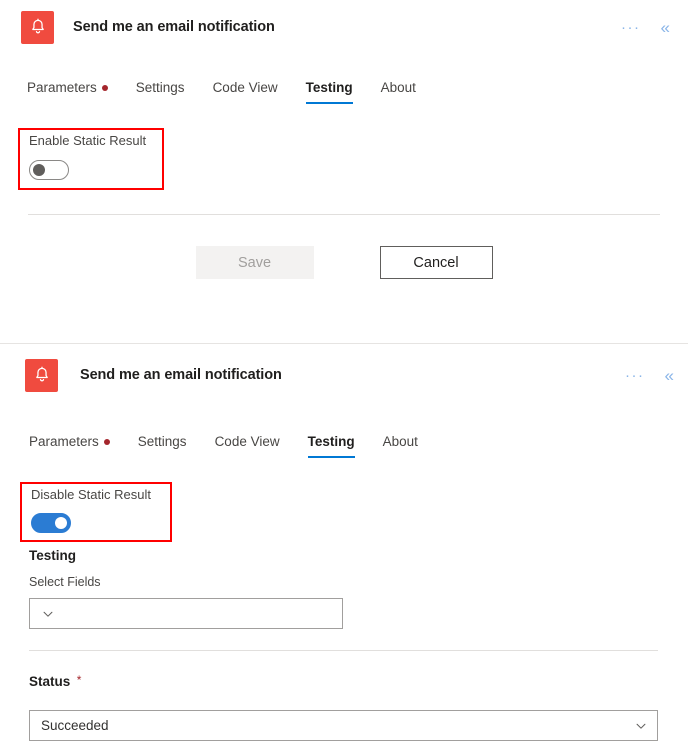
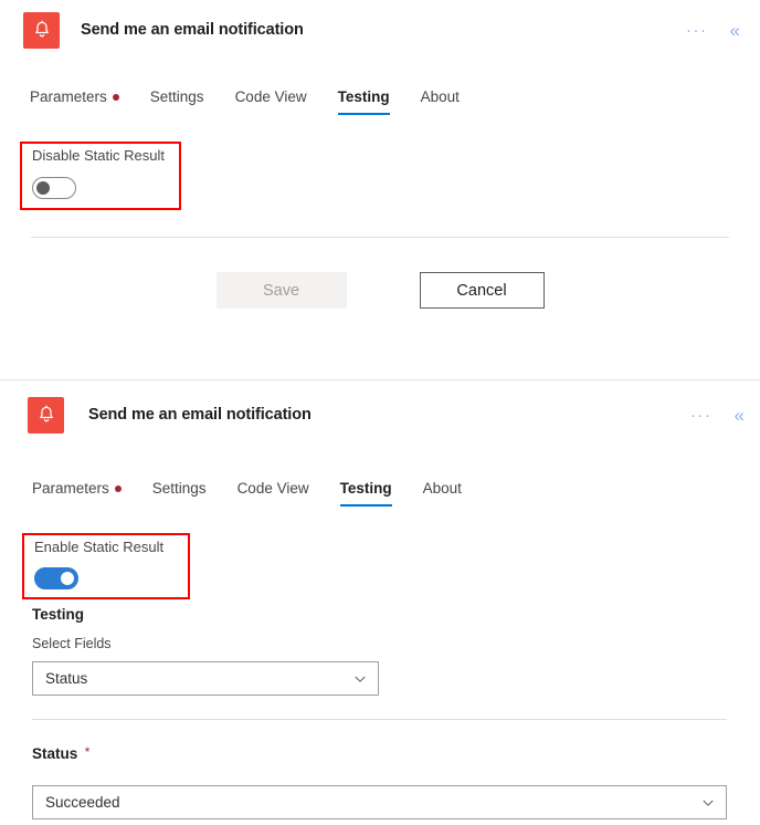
  Send me an email notification
  ···
  «
  Parameters
  Settings
  Code View
  Testing
  About
- Enable Static Result
+ Disable Static Result
  Save
  Cancel
  Send me an email notification
  ···
  «
  Parameters
  Settings
  Code View
  Testing
  About
- Disable Static Result
+ Enable Static Result
  Testing
  Select Fields
+ Status
  Status *
  Succeeded
